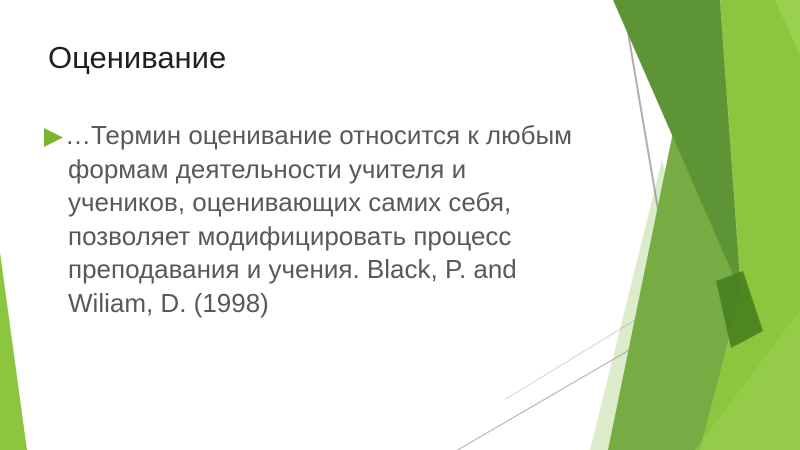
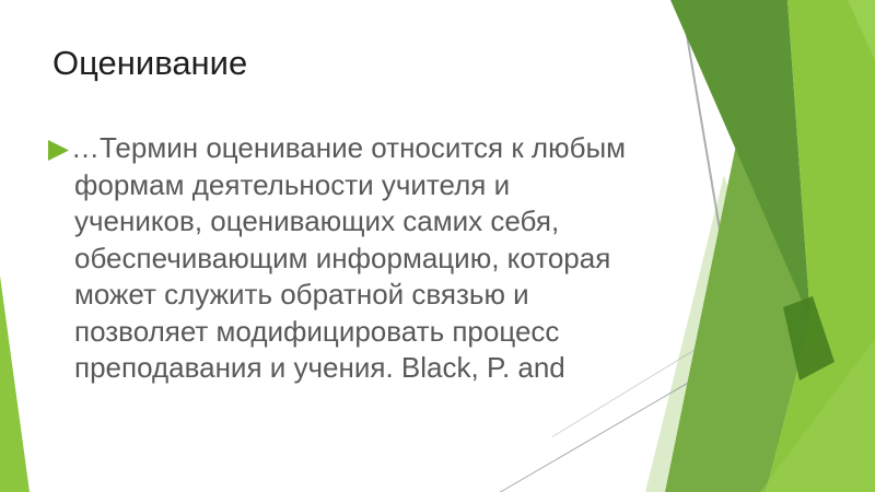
  Оценивание
  …Термин оценивание относится к любым
  формам деятельности учителя и
  учеников, оценивающих самих себя,
+ обеспечивающим информацию, которая
+ может служить обратной связью и
  позволяет модифицировать процесс
  преподавания и учения. Black, P. and
- Wiliam, D. (1998)
